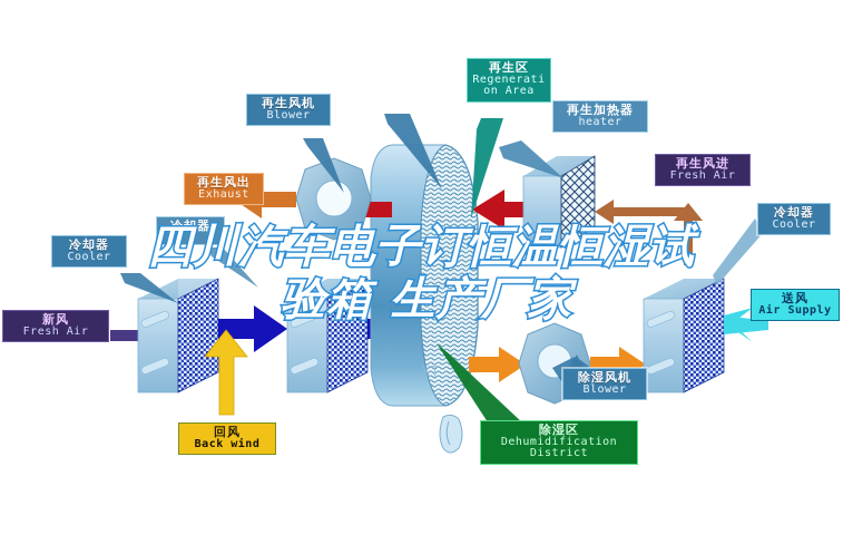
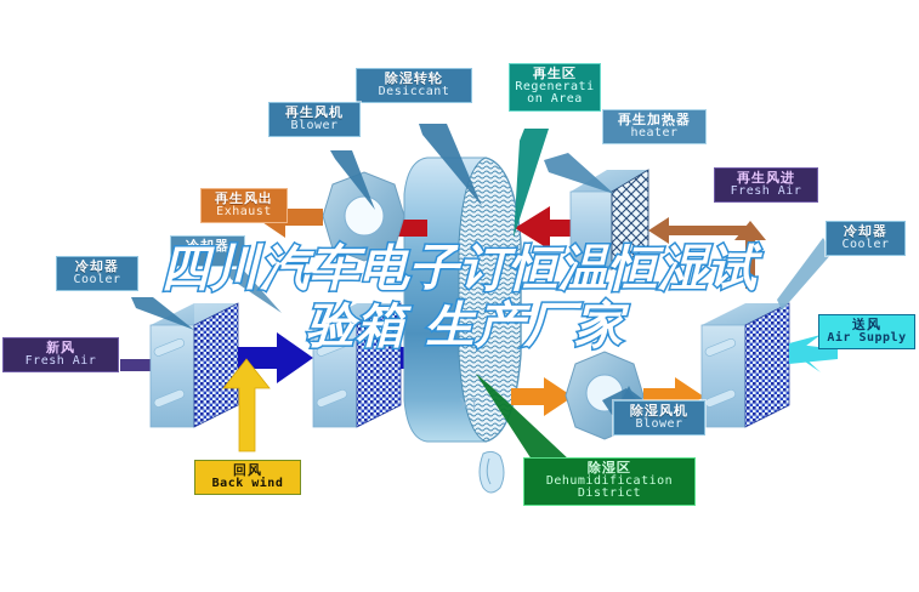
  XT
+ 除湿转轮
+ Desiccant
  再生风机
  Blower
  再生风出
  Exhaust
  再生区
  Regenerati
  on Area
  再生加热器
  heater
  再生风进
  Fresh Air
  冷却器
  Cooler
  冷却器
  Cooler
  冷却器
  新风
  Fresh Air
  回风
  Back wind
  除湿风机
  Blower
  除湿区
  Dehumidification
  District
  送风
  Air Supply
  四川汽车电子订恒温恒湿试
  验箱 生产厂家
